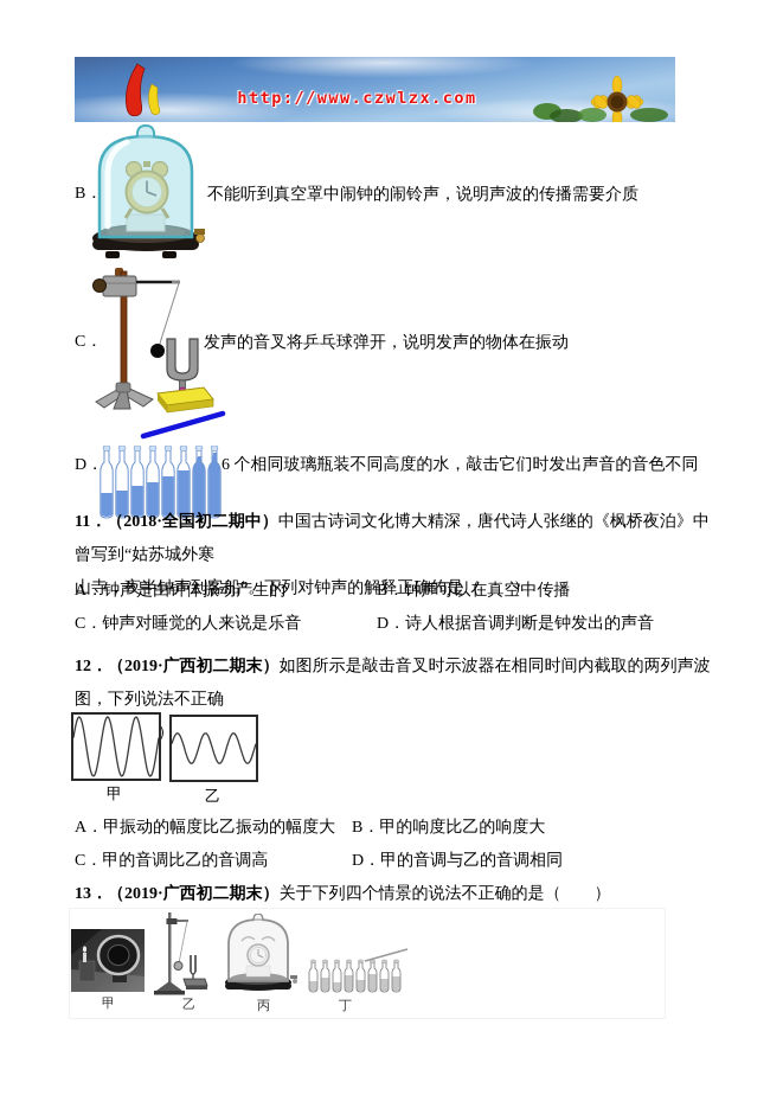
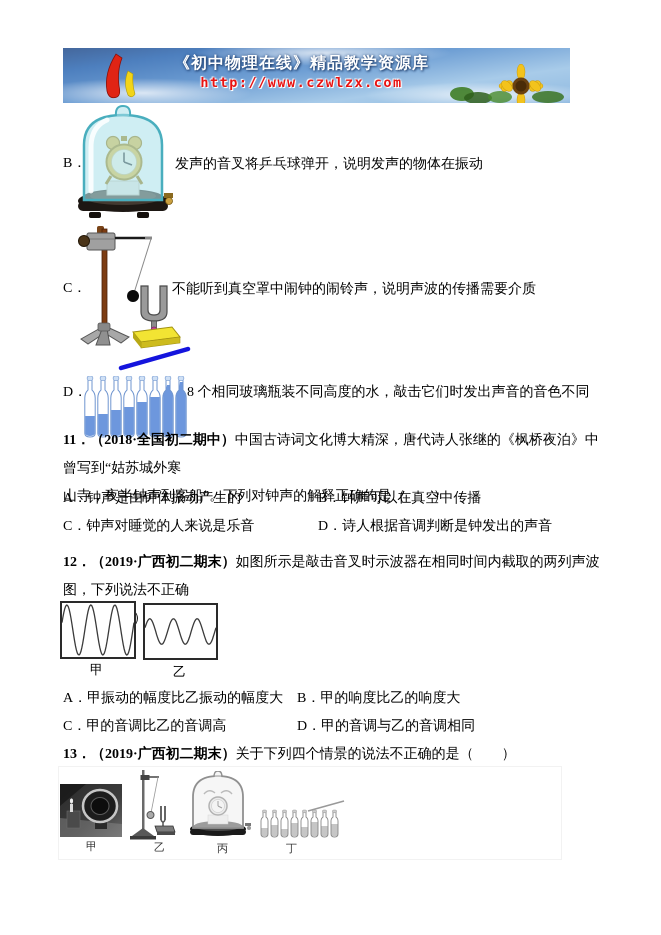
+ 《初中物理在线》精品教学资源库
  http://www.czwlzx.com
  B．
- 不能听到真空罩中闹钟的闹铃声，说明声波的传播需要介质
+ 发声的音叉将乒乓球弹开，说明发声的物体在振动
  C．
- 发声的音叉将乒乓球弹开，说明发声的物体在振动
+ 不能听到真空罩中闹钟的闹铃声，说明声波的传播需要介质
  D．
- 6 个相同玻璃瓶装不同高度的水，敲击它们时发出声音的音色不同
+ 8 个相同玻璃瓶装不同高度的水，敲击它们时发出声音的音色不同
  11．（2018·全国初二期中）中国古诗词文化博大精深，唐代诗人张继的《枫桥夜泊》中曾写到“姑苏城外寒
  山寺，夜半钟声到客船”。下列对钟声的解释正确的是（ ）
  A．钟声是由钟体振动产生的
  B．钟声可以在真空中传播
  C．钟声对睡觉的人来说是乐音
  D．诗人根据音调判断是钟发出的声音
  12．（2019·广西初二期末）如图所示是敲击音叉时示波器在相同时间内截取的两列声波图，下列说法不正确
  甲
  乙
  A．甲振动的幅度比乙振动的幅度大
  B．甲的响度比乙的响度大
  C．甲的音调比乙的音调高
  D．甲的音调与乙的音调相同
  13．（2019·广西初二期末）关于下列四个情景的说法不正确的是（ ）
  甲
  乙
  丙
  丁
